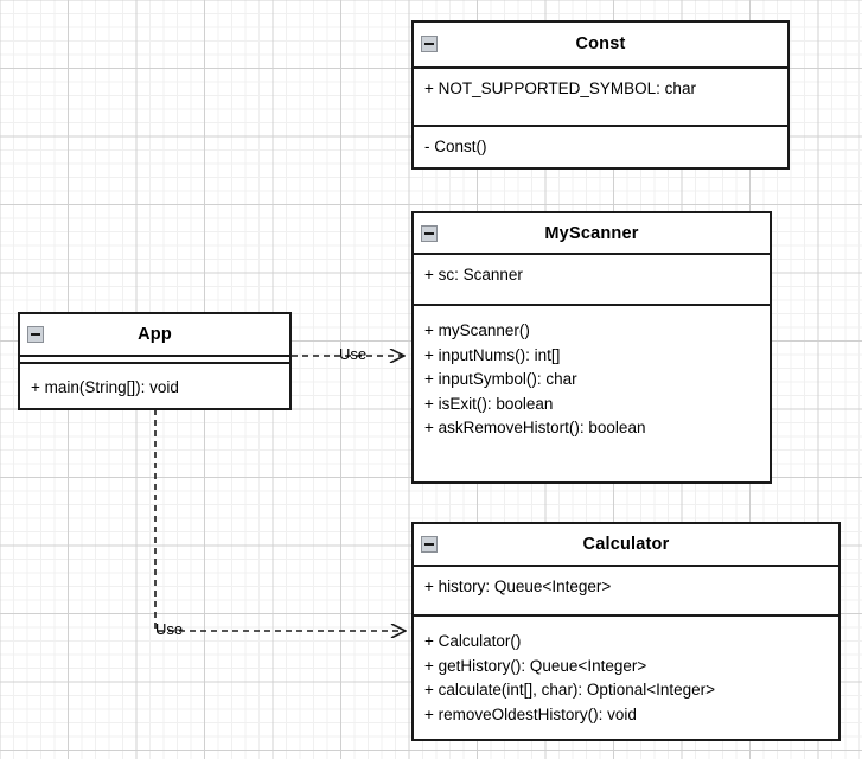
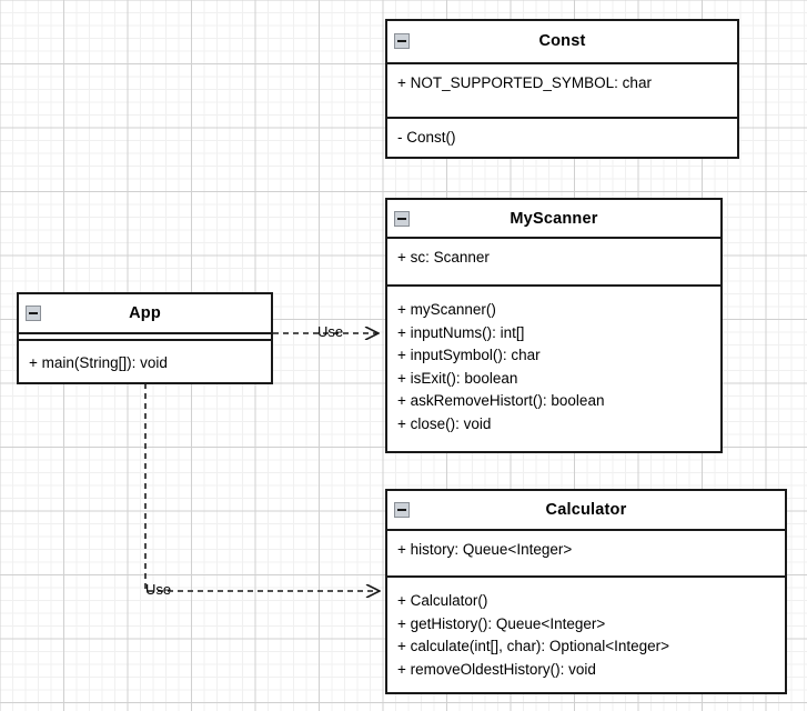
  Use
  Use
  Const
  + NOT_SUPPORTED_SYMBOL: char
  - Const()
  MyScanner
  + sc: Scanner
  + myScanner()
  + inputNums(): int[]
  + inputSymbol(): char
  + isExit(): boolean
  + askRemoveHistort(): boolean
+ + close(): void
  App
  + main(String[]): void
  Calculator
  + history: Queue<Integer>
  + Calculator()
  + getHistory(): Queue<Integer>
  + calculate(int[], char): Optional<Integer>
  + removeOldestHistory(): void
